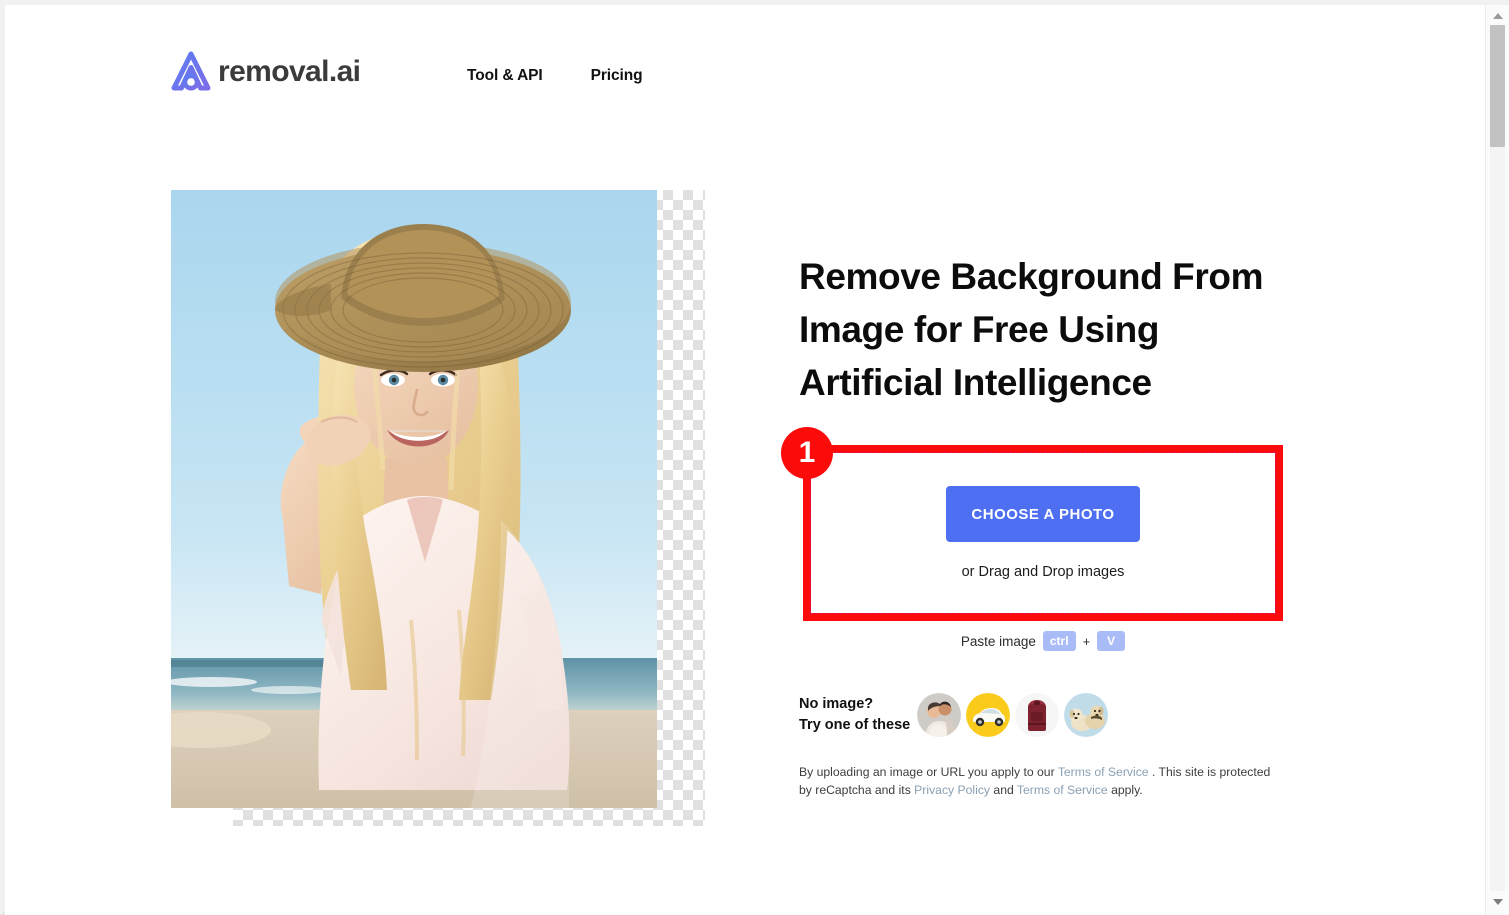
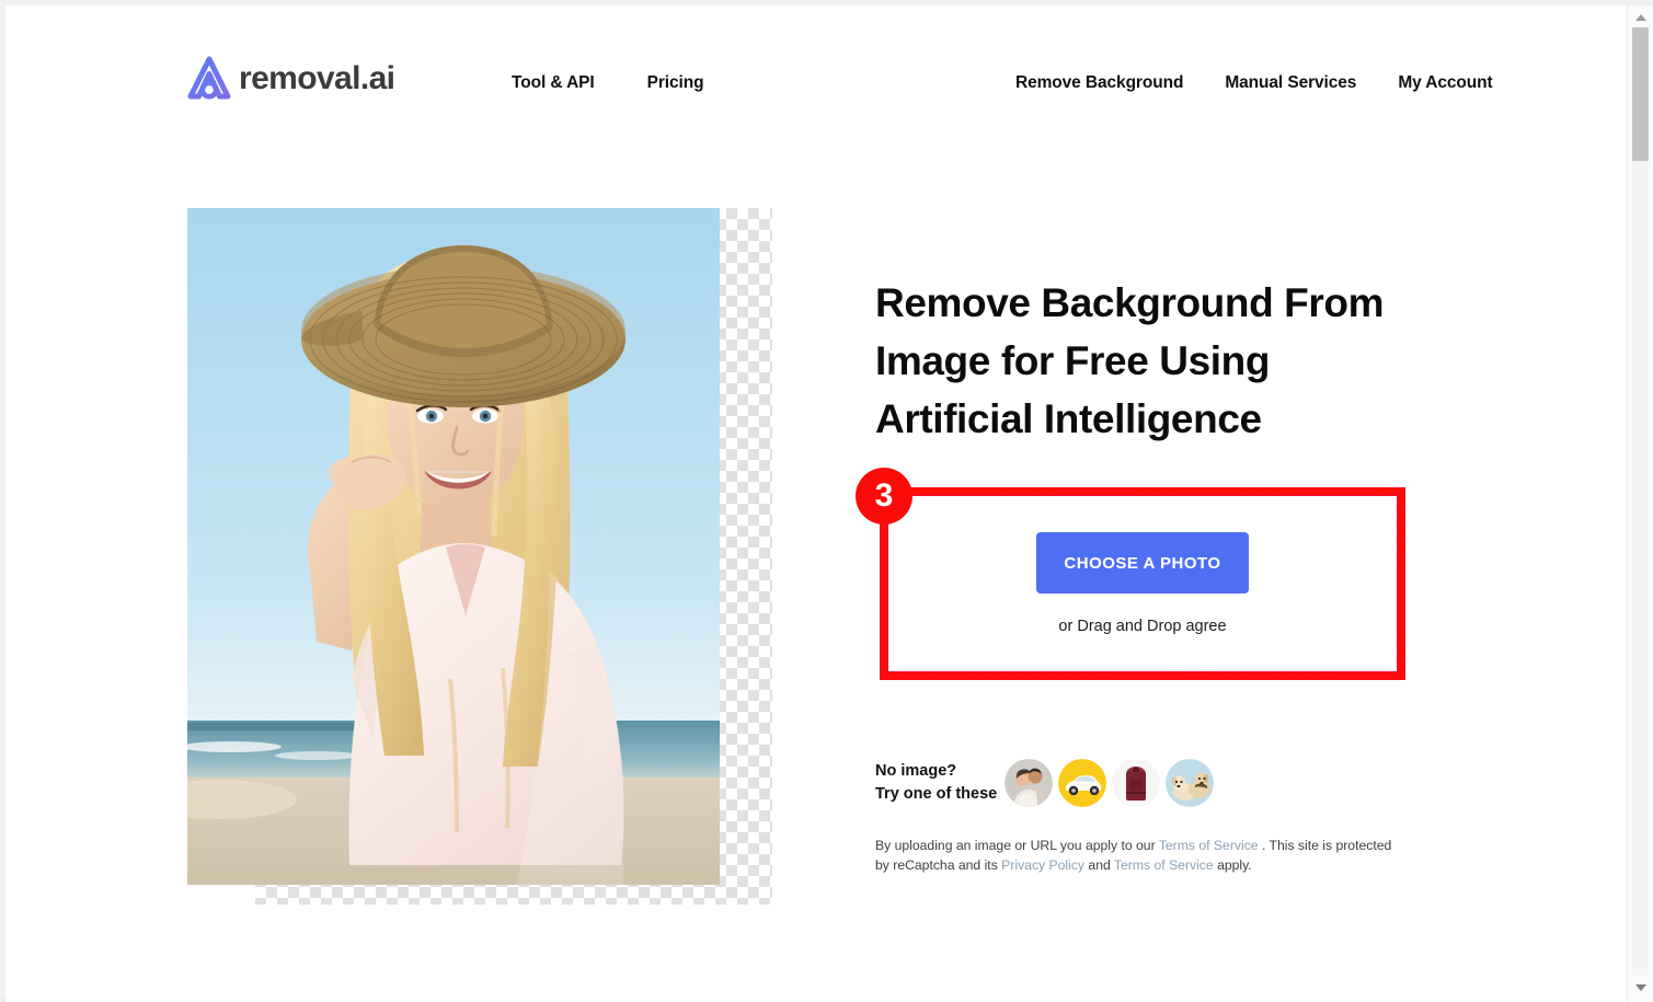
  removal.ai
  Tool & API
  Pricing
+ Remove Background
+ Manual Services
+ My Account
  Remove Background From Image for Free Using Artificial Intelligence
  CHOOSE A PHOTO
- or Drag and Drop images
+ or Drag and Drop agree
- 1
+ 3
- Paste image
- ctrl
- +
- V
  No image?
  Try one of these
  By uploading an image or URL you apply to our Terms of Service . This site is protected by reCaptcha and its Privacy Policy and Terms of Service apply.
